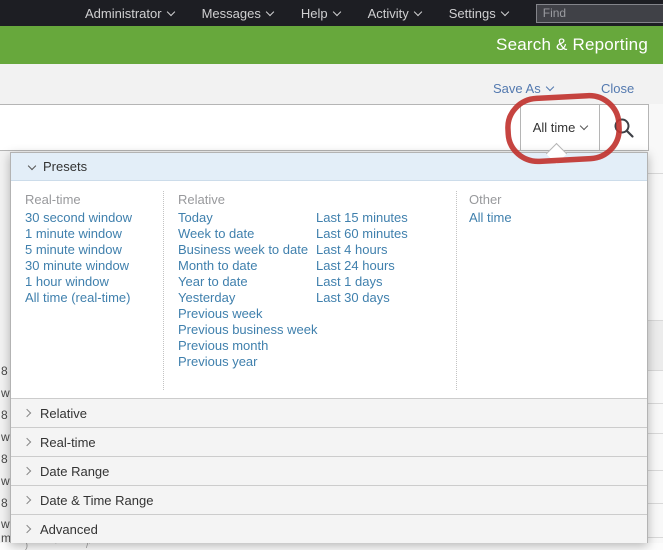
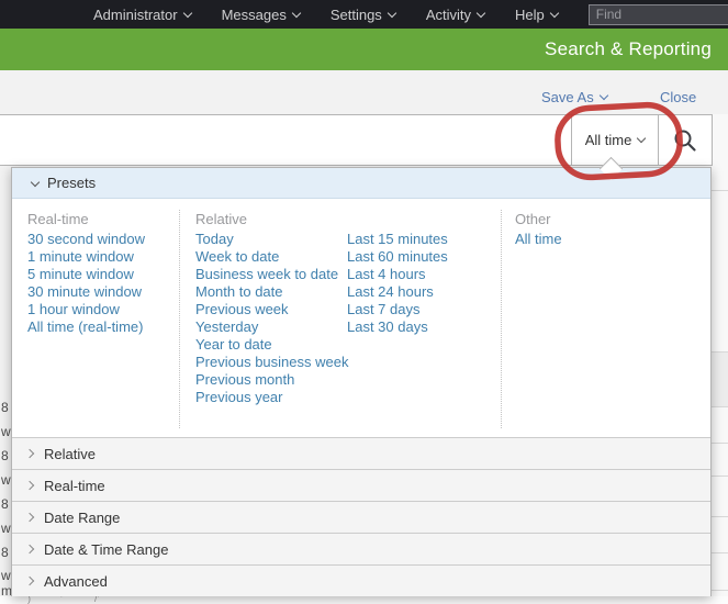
  Administrator
  Messages
- Help
+ Settings
  Activity
- Settings
+ Help
  Find
  Search & Reporting
  Save As
  Close
  All time
  8
  w
  8
  w
  8
  w
  8
  w
  m
  )
  '
  /'
  Presets
  Real-time
  30 second window
  1 minute window
  5 minute window
  30 minute window
  1 hour window
  All time (real-time)
  Relative
  Today
  Week to date
  Business week to date
  Month to date
- Year to date
+ Previous week
  Yesterday
- Previous week
+ Year to date
  Previous business week
  Previous month
  Previous year
  Last 15 minutes
  Last 60 minutes
  Last 4 hours
  Last 24 hours
- Last 1 days
+ Last 7 days
  Last 30 days
  Other
  All time
  Relative
  Real-time
  Date Range
  Date & Time Range
  Advanced
